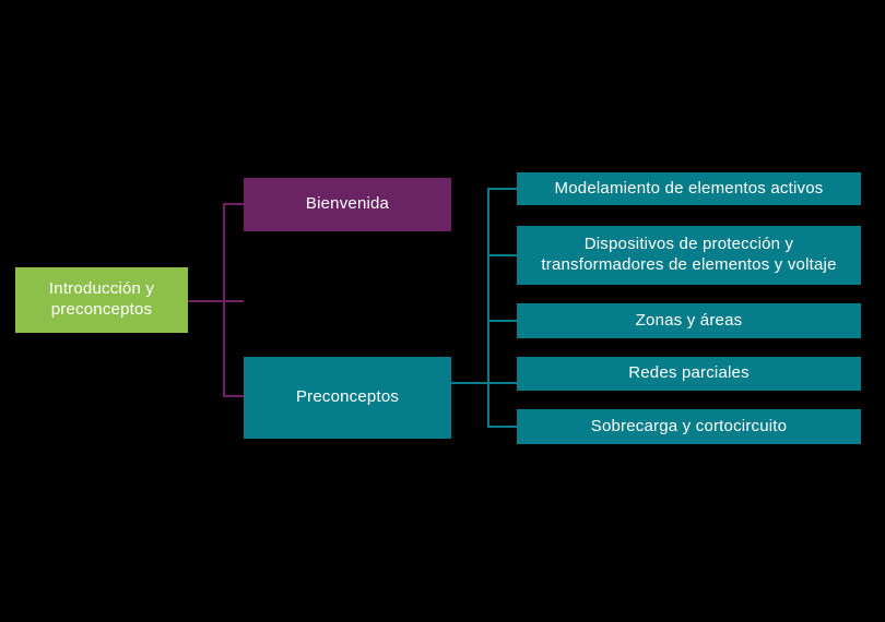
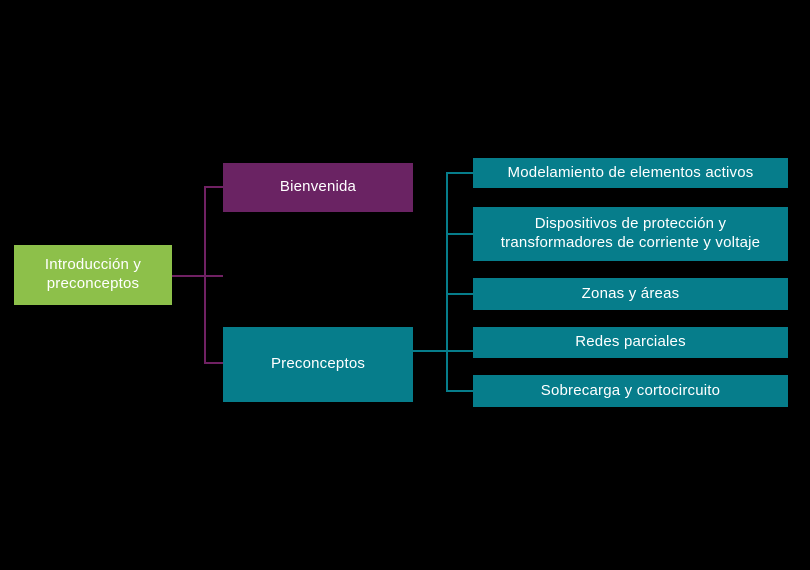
  Introducción y preconceptos
  Bienvenida
  Preconceptos
  Modelamiento de elementos activos
- Dispositivos de protección y transformadores de elementos y voltaje
+ Dispositivos de protección y transformadores de corriente y voltaje
  Zonas y áreas
  Redes parciales
  Sobrecarga y cortocircuito
